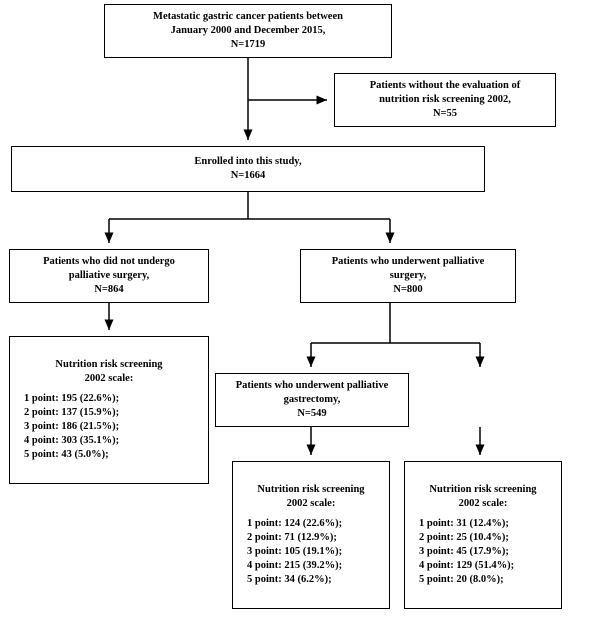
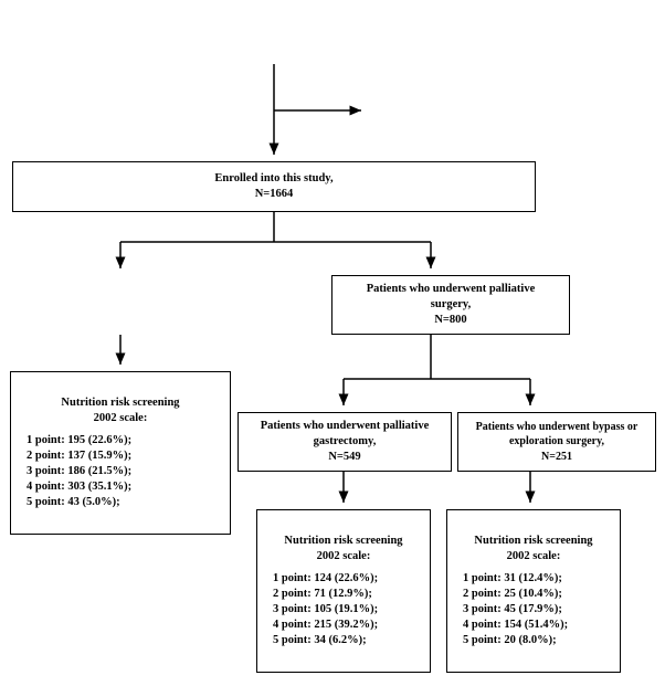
- Metastatic gastric cancer patients between
- January 2000 and December 2015,
- N=1719
- Patients without the evaluation of
- nutrition risk screening 2002,
- N=55
  Enrolled into this study,
  N=1664
- Patients who did not undergo
- palliative surgery,
- N=864
  Patients who underwent palliative
  surgery,
  N=800
  Nutrition risk screening
  2002 scale:
  1 point: 195 (22.6%);
  2 point: 137 (15.9%);
  3 point: 186 (21.5%);
  4 point: 303 (35.1%);
  5 point: 43 (5.0%);
  Patients who underwent palliative
  gastrectomy,
  N=549
+ Patients who underwent bypass or
+ exploration surgery,
+ N=251
  Nutrition risk screening
  2002 scale:
  1 point: 124 (22.6%);
  2 point: 71 (12.9%);
  3 point: 105 (19.1%);
  4 point: 215 (39.2%);
  5 point: 34 (6.2%);
  Nutrition risk screening
  2002 scale:
  1 point: 31 (12.4%);
  2 point: 25 (10.4%);
  3 point: 45 (17.9%);
- 4 point: 129 (51.4%);
+ 4 point: 154 (51.4%);
  5 point: 20 (8.0%);
